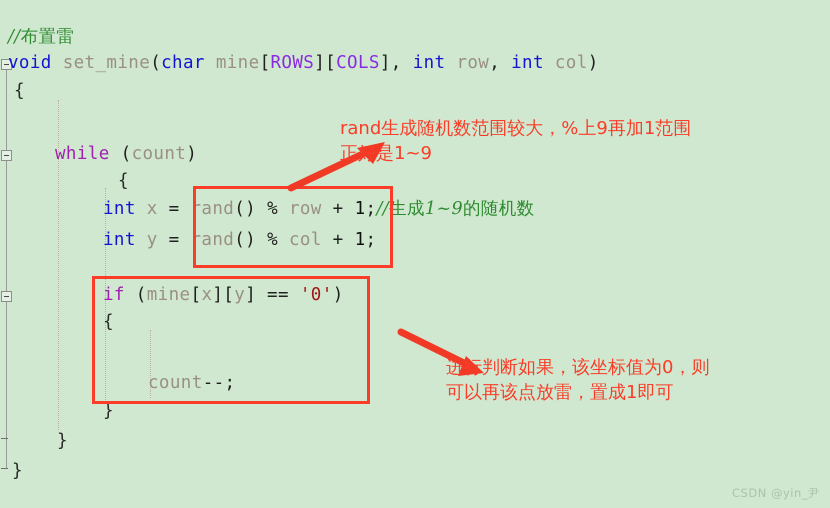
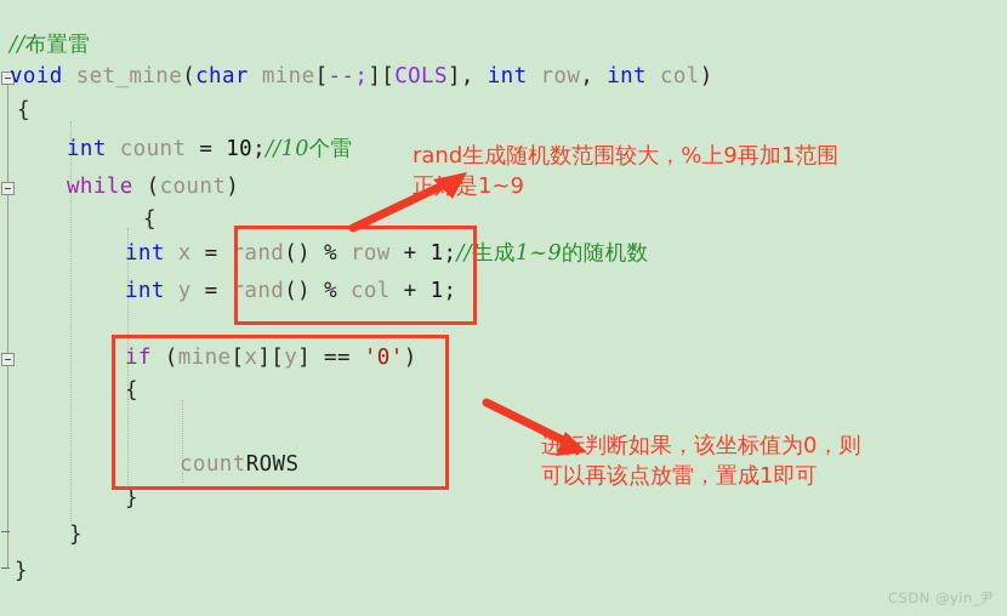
  //布置雷
- void set_mine(char mine[ROWS][COLS], int row, int col)
+ void set_mine(char mine[--;][COLS], int row, int col)
  {
+ int count = 10;//10个雷
  while (count)
  {
  int x = rand() % row + 1;//生成1~9的随机数
  int y = rand() % col + 1;
  if (mine[x][y] == '0')
  {
- count--;
+ countROWS
  }
  }
  }
  rand生成随机数范围较大，%上9再加1范围
  正好是1~9
  进行判断如果，该坐标值为0，则
  可以再该点放雷，置成1即可
  CSDN @yin_尹
